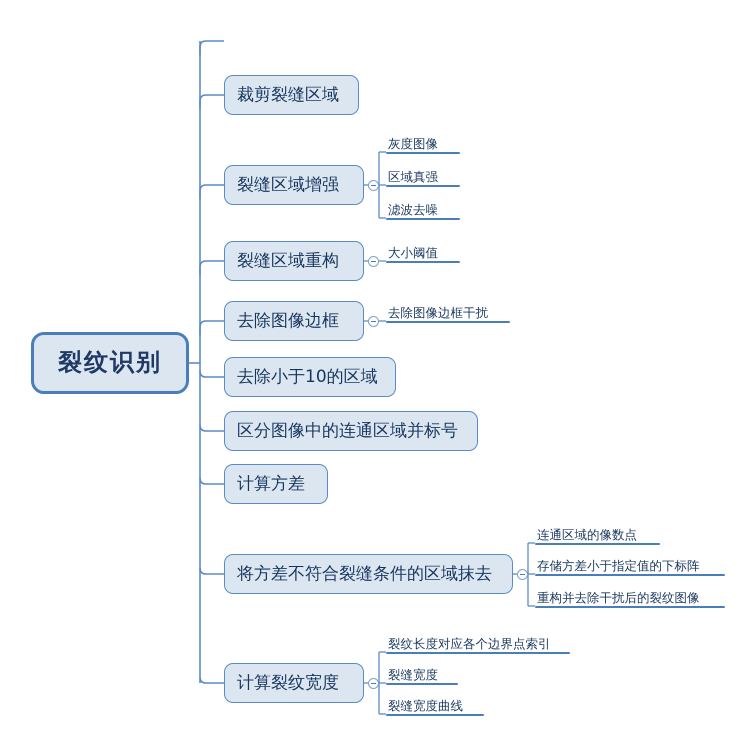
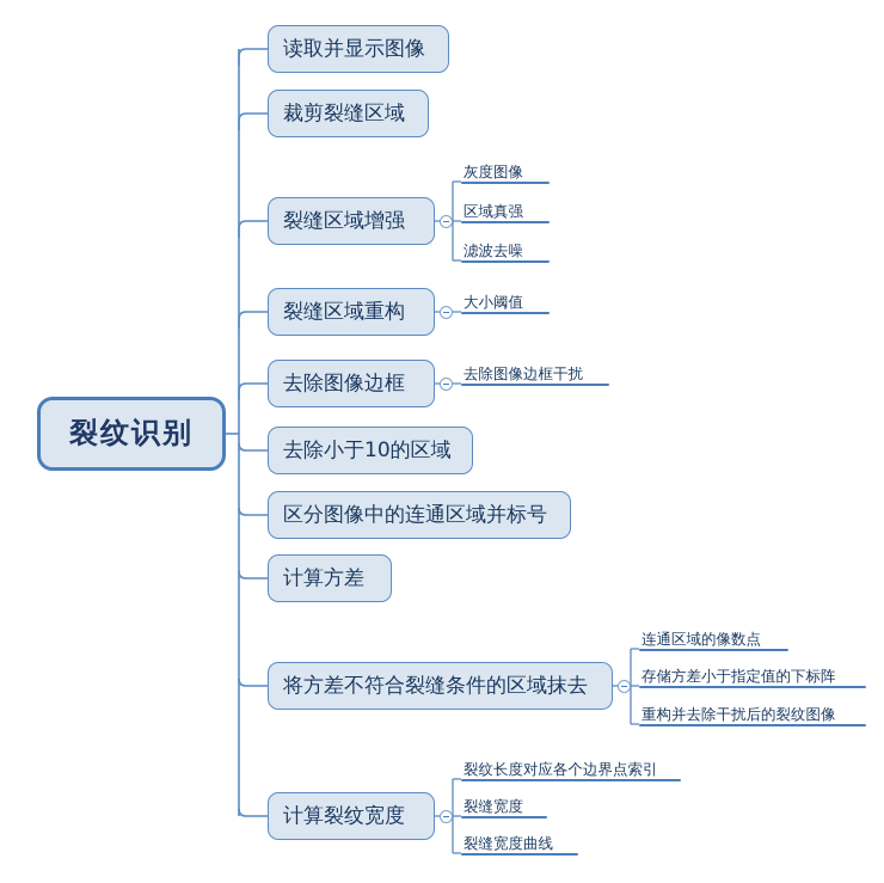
  裂纹识别
+ 读取并显示图像
  裁剪裂缝区域
  裂缝区域增强
  裂缝区域重构
  去除图像边框
  去除小于10的区域
  区分图像中的连通区域并标号
  计算方差
  将方差不符合裂缝条件的区域抹去
  计算裂纹宽度
  灰度图像
  区域真强
  滤波去噪
  大小阈值
  去除图像边框干扰
  连通区域的像数点
  存储方差小于指定值的下标阵
  重构并去除干扰后的裂纹图像
  裂纹长度对应各个边界点索引
  裂缝宽度
  裂缝宽度曲线
